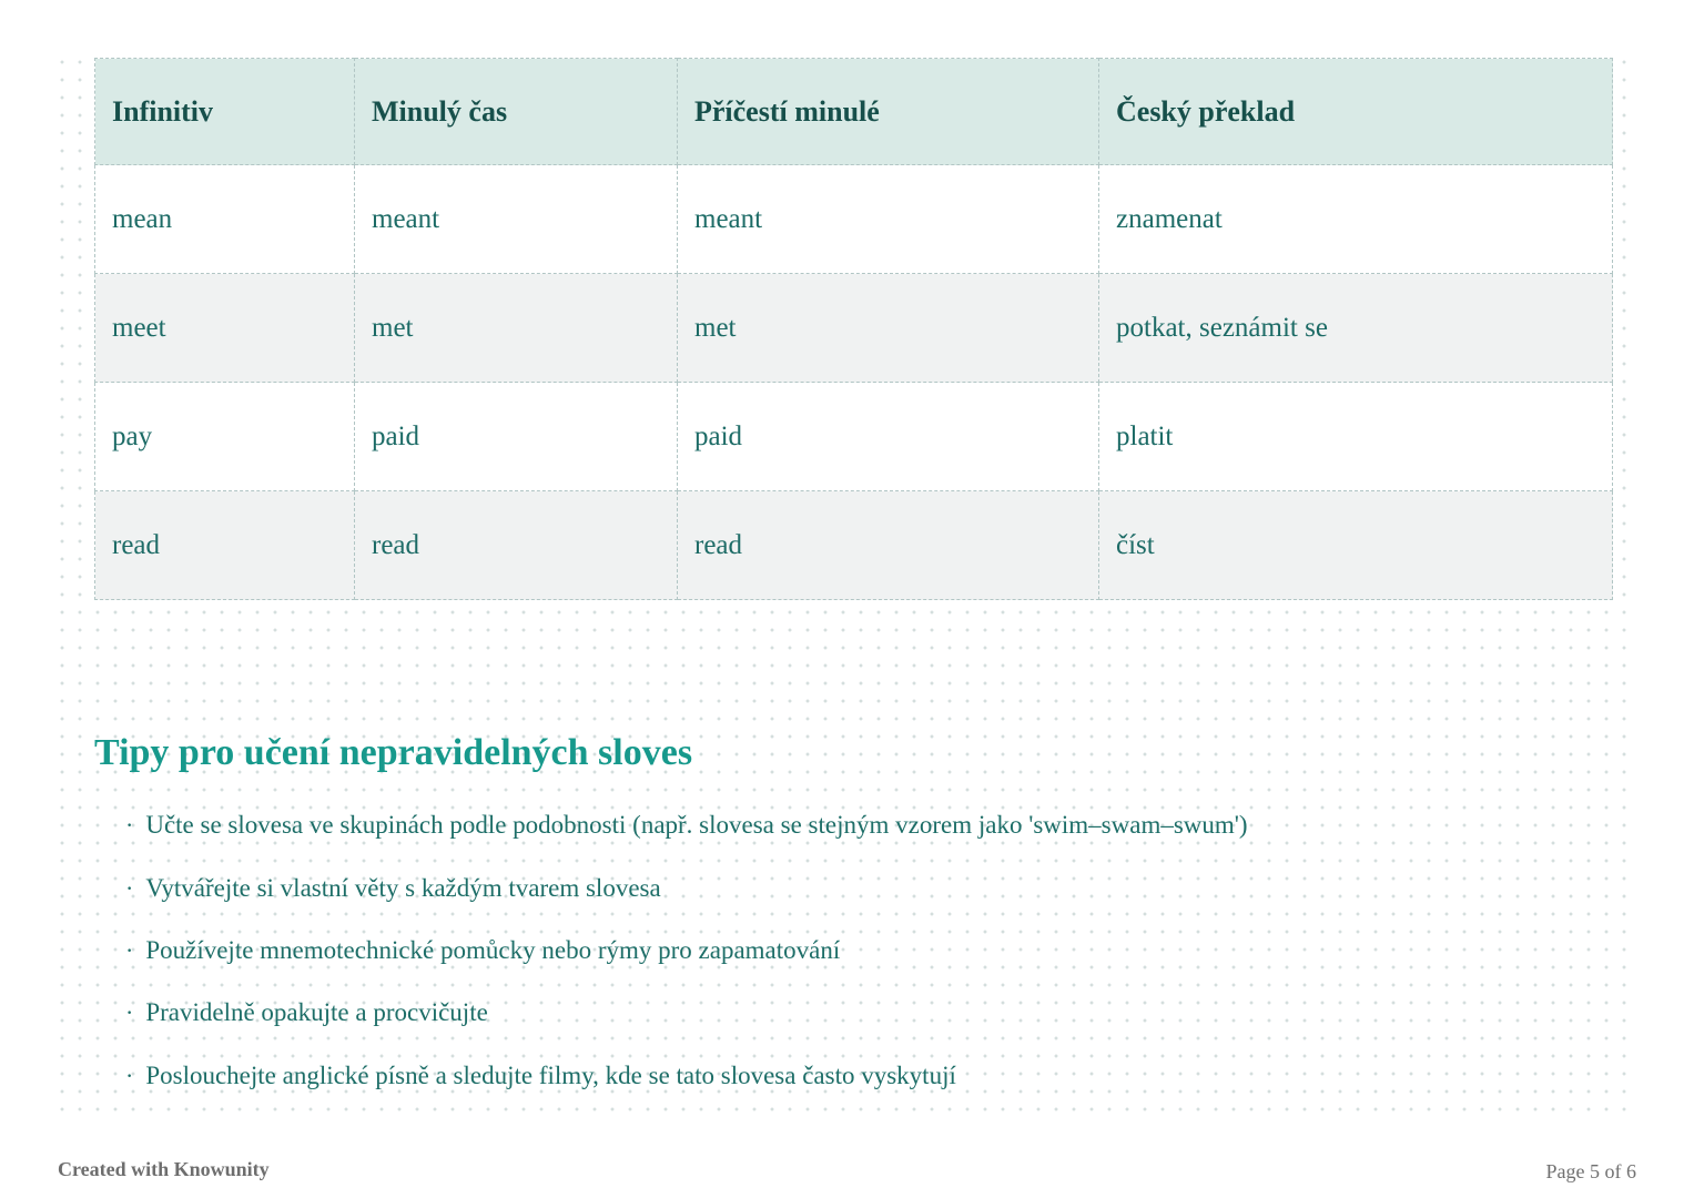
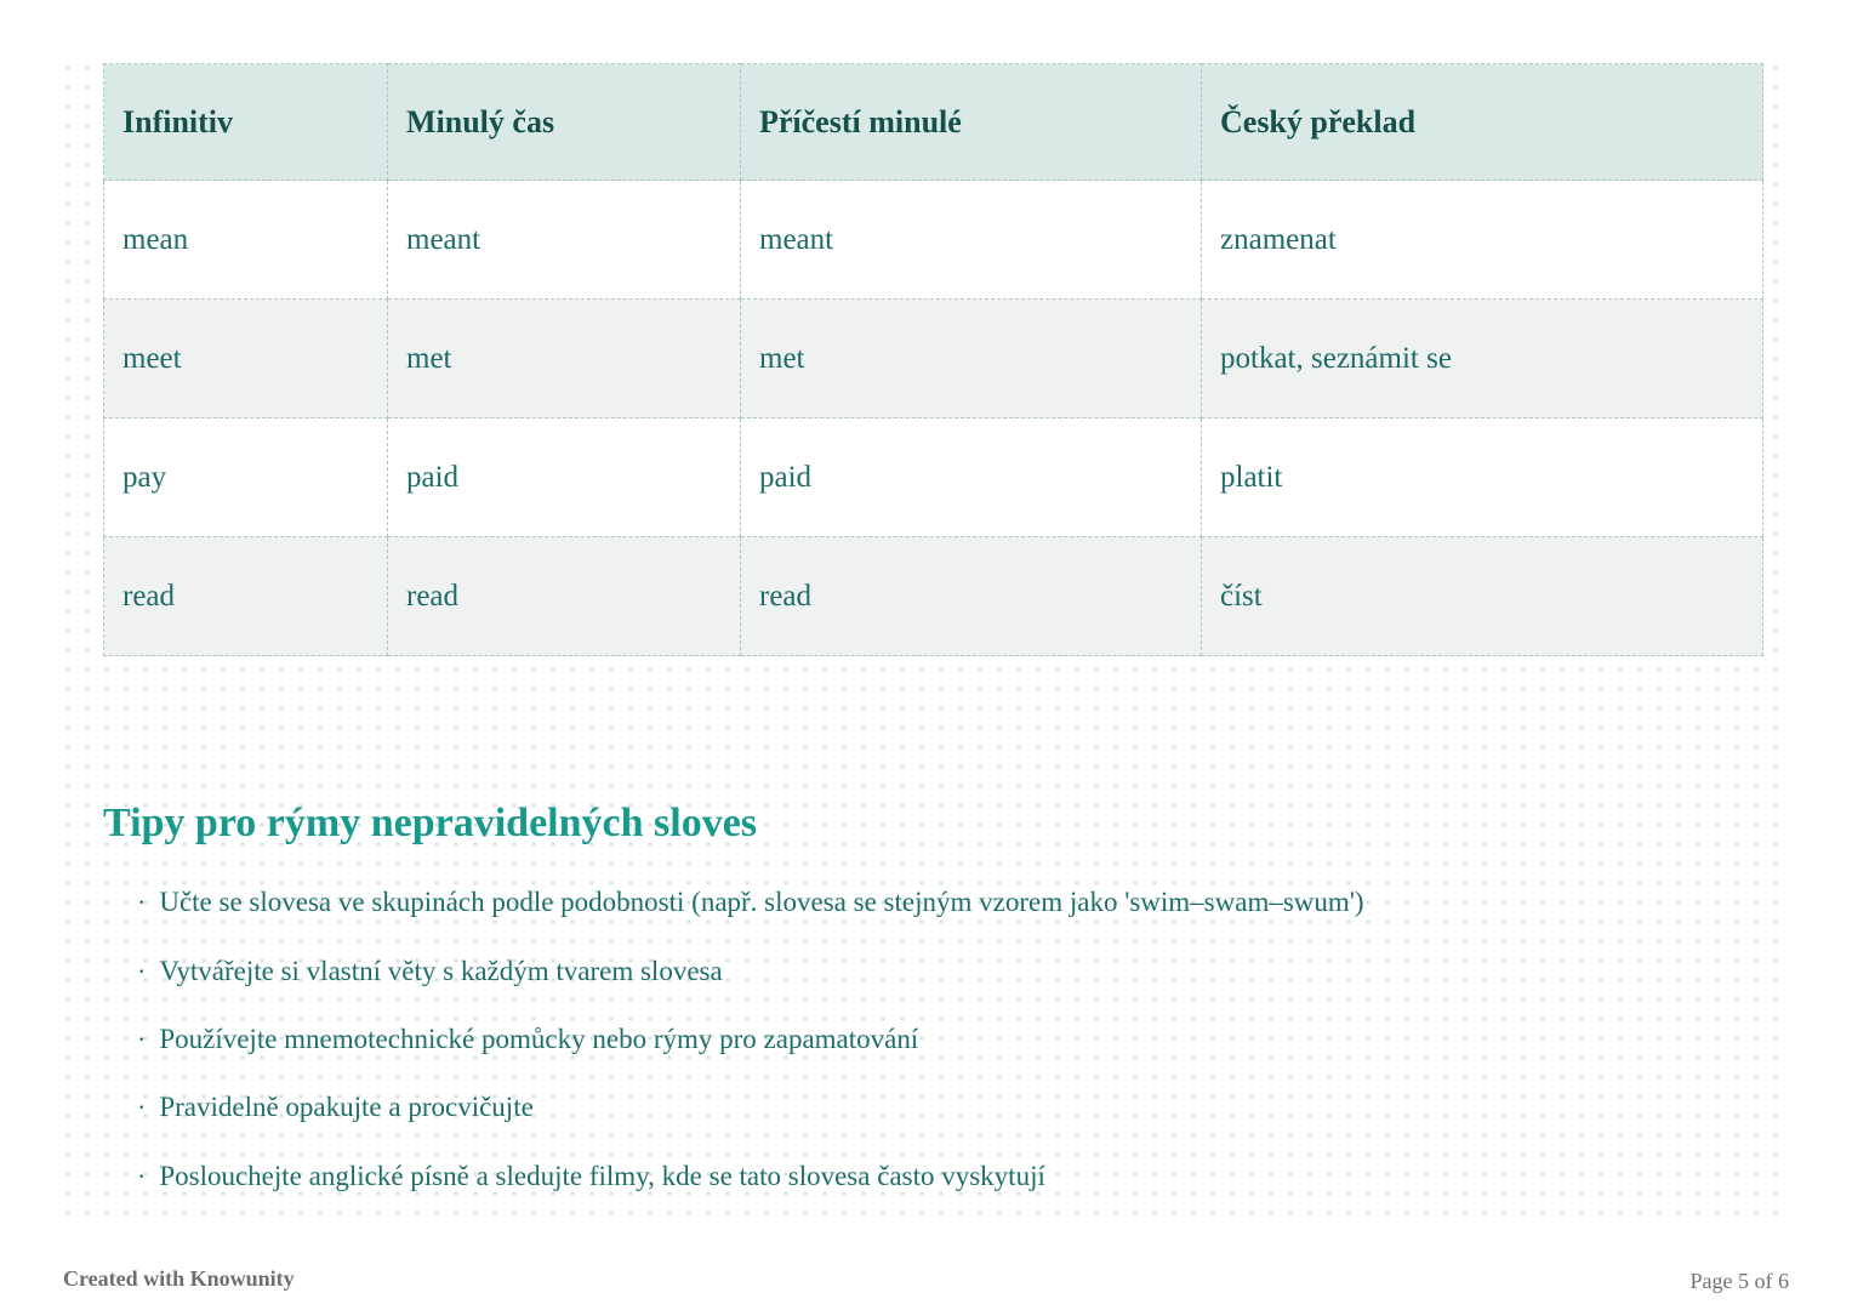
  Infinitiv	Minulý čas	Příčestí minulé	Český překlad
  mean	meant	meant	znamenat
  meet	met	met	potkat, seznámit se
  pay	paid	paid	platit
  read	read	read	číst
- Tipy pro učení nepravidelných sloves
+ Tipy pro rýmy nepravidelných sloves
  ·
  Učte se slovesa ve skupinách podle podobnosti (např. slovesa se stejným vzorem jako 'swim–swam–swum')
  ·
  Vytvářejte si vlastní věty s každým tvarem slovesa
  ·
  Používejte mnemotechnické pomůcky nebo rýmy pro zapamatování
  ·
  Pravidelně opakujte a procvičujte
  ·
  Poslouchejte anglické písně a sledujte filmy, kde se tato slovesa často vyskytují
  Created with Knowunity
  Page 5 of 6
